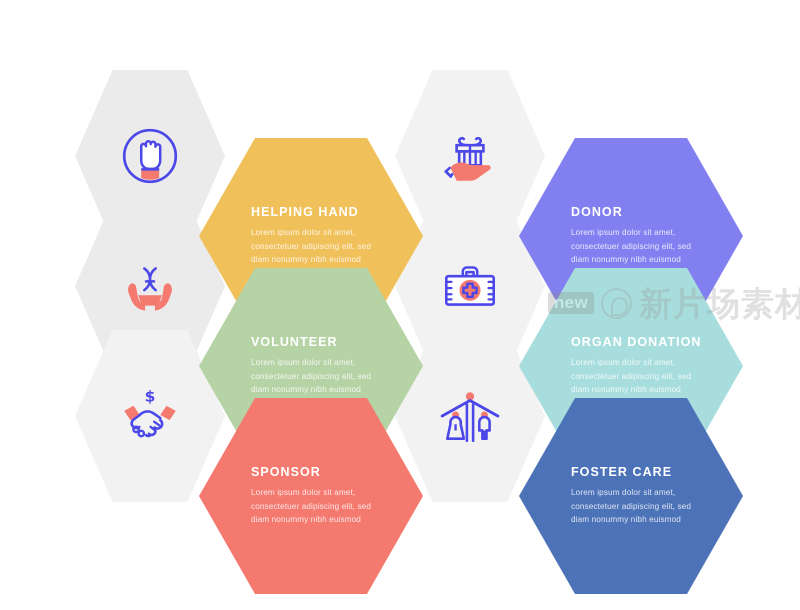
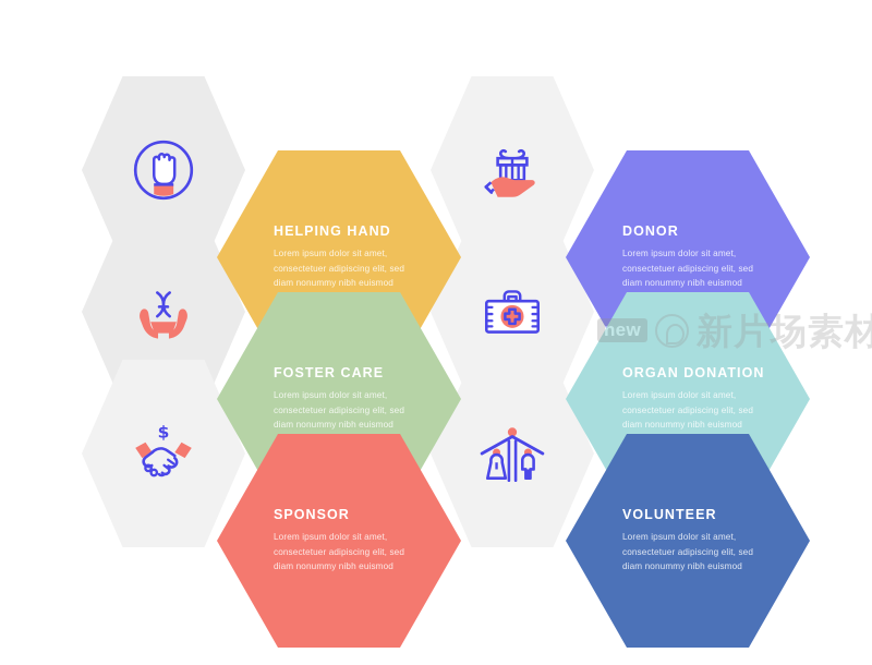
  $
  HELPING HAND
  Lorem ipsum dolor sit amet, consectetuer adipiscing elit, sed diam nonummy nibh euismod
- VOLUNTEER
+ FOSTER CARE
  Lorem ipsum dolor sit amet, consectetuer adipiscing elit, sed diam nonummy nibh euismod
  SPONSOR
  Lorem ipsum dolor sit amet, consectetuer adipiscing elit, sed diam nonummy nibh euismod
  DONOR
  Lorem ipsum dolor sit amet, consectetuer adipiscing elit, sed diam nonummy nibh euismod
  ORGAN DONATION
  Lorem ipsum dolor sit amet, consectetuer adipiscing elit, sed diam nonummy nibh euismod
- FOSTER CARE
+ VOLUNTEER
  Lorem ipsum dolor sit amet, consectetuer adipiscing elit, sed diam nonummy nibh euismod
  new
  新片场素材
